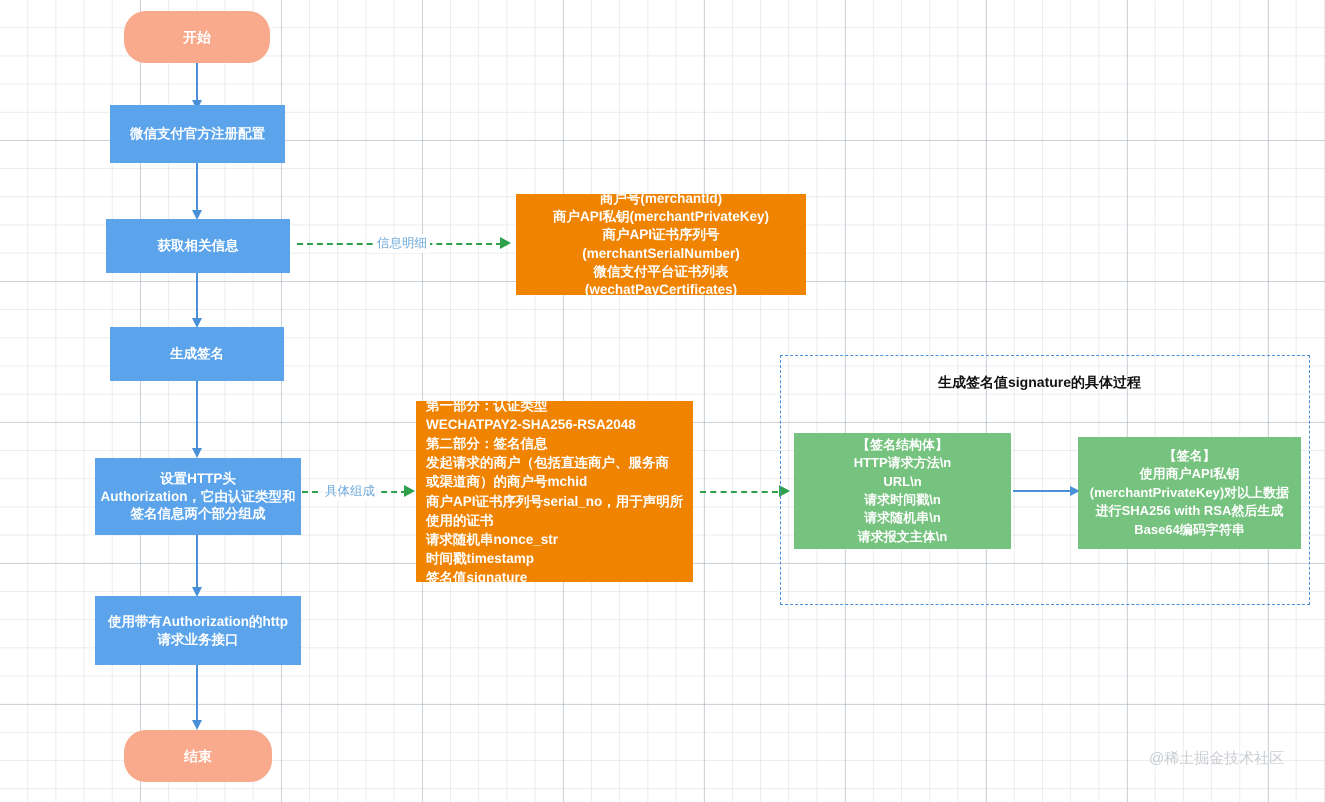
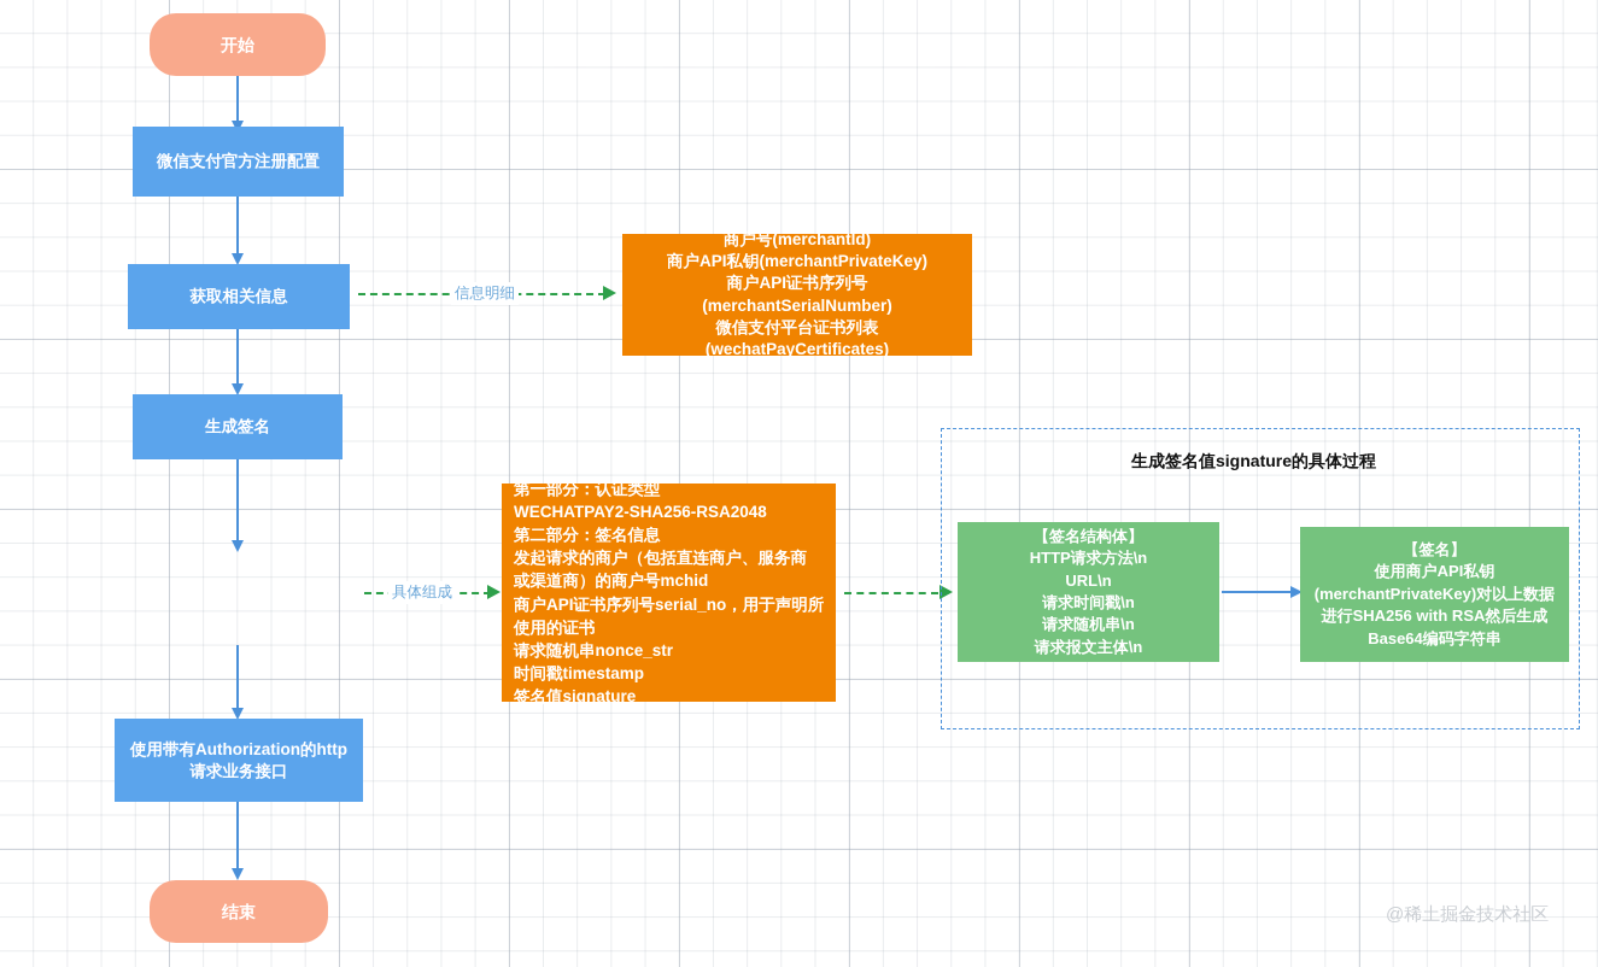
  信息明细
  具体组成
  生成签名值signature的具体过程
  开始
  微信支付官方注册配置
  获取相关信息
  生成签名
- 设置HTTP头
- Authorization，它由认证类型和
- 签名信息两个部分组成
  使用带有Authorization的http
  请求业务接口
  结束
  商户号(merchantId)
  商户API私钥(merchantPrivateKey)
  商户API证书序列号(merchantSerialNumber)
  微信支付平台证书列表
  (wechatPayCertificates)
  第一部分：认证类型
  WECHATPAY2-SHA256-RSA2048
  第二部分：签名信息
  发起请求的商户（包括直连商户、服务商
  或渠道商）的商户号mchid
  商户API证书序列号serial_no，用于声明所
  使用的证书
  请求随机串nonce_str
  时间戳timestamp
  签名值signature
  【签名结构体】
  HTTP请求方法\n
  URL\n
  请求时间戳\n
  请求随机串\n
  请求报文主体\n
  【签名】
  使用商户API私钥
  (merchantPrivateKey)对以上数据
  进行SHA256 with RSA然后生成
  Base64编码字符串
  @稀土掘金技术社区
